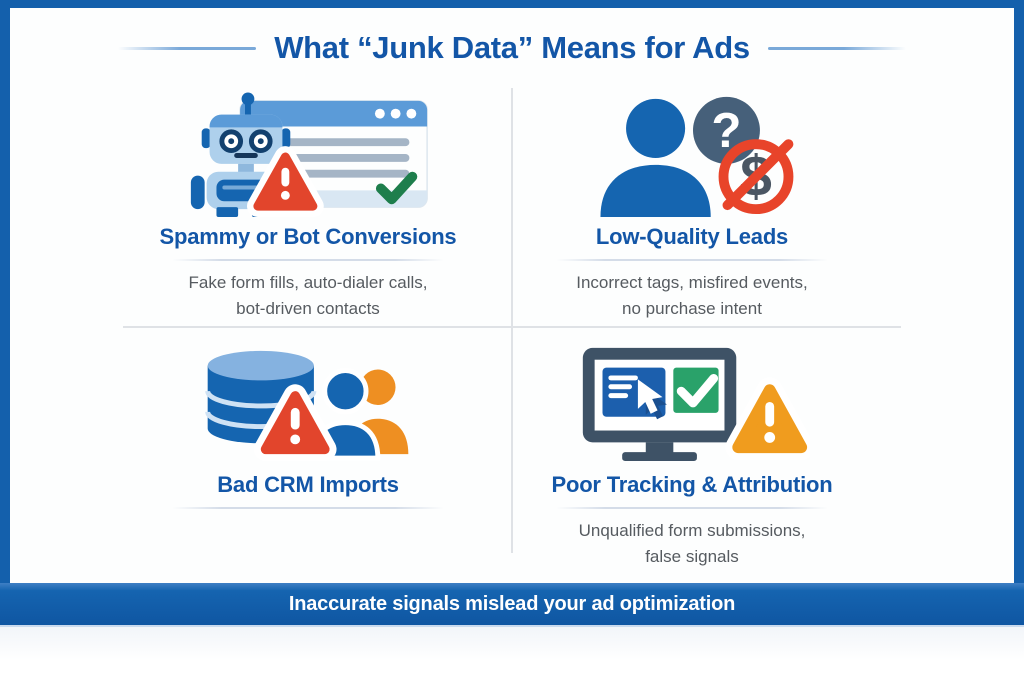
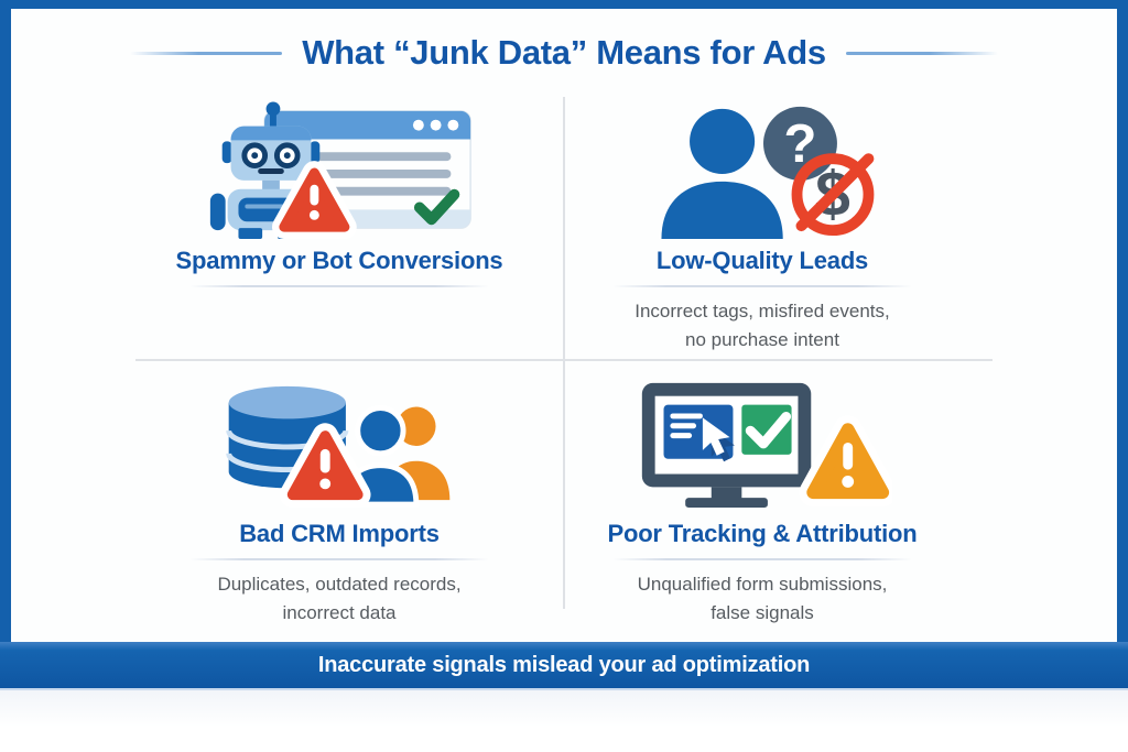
  What “Junk Data” Means for Ads
  Spammy or Bot Conversions
- Fake form fills, auto-dialer calls,
- bot-driven contacts
  ?
  Low-Quality Leads
  Incorrect tags, misfired events,
  no purchase intent
  Bad CRM Imports
+ Duplicates, outdated records,
+ incorrect data
  Poor Tracking & Attribution
  Unqualified form submissions,
  false signals
  Inaccurate signals mislead your ad optimization
